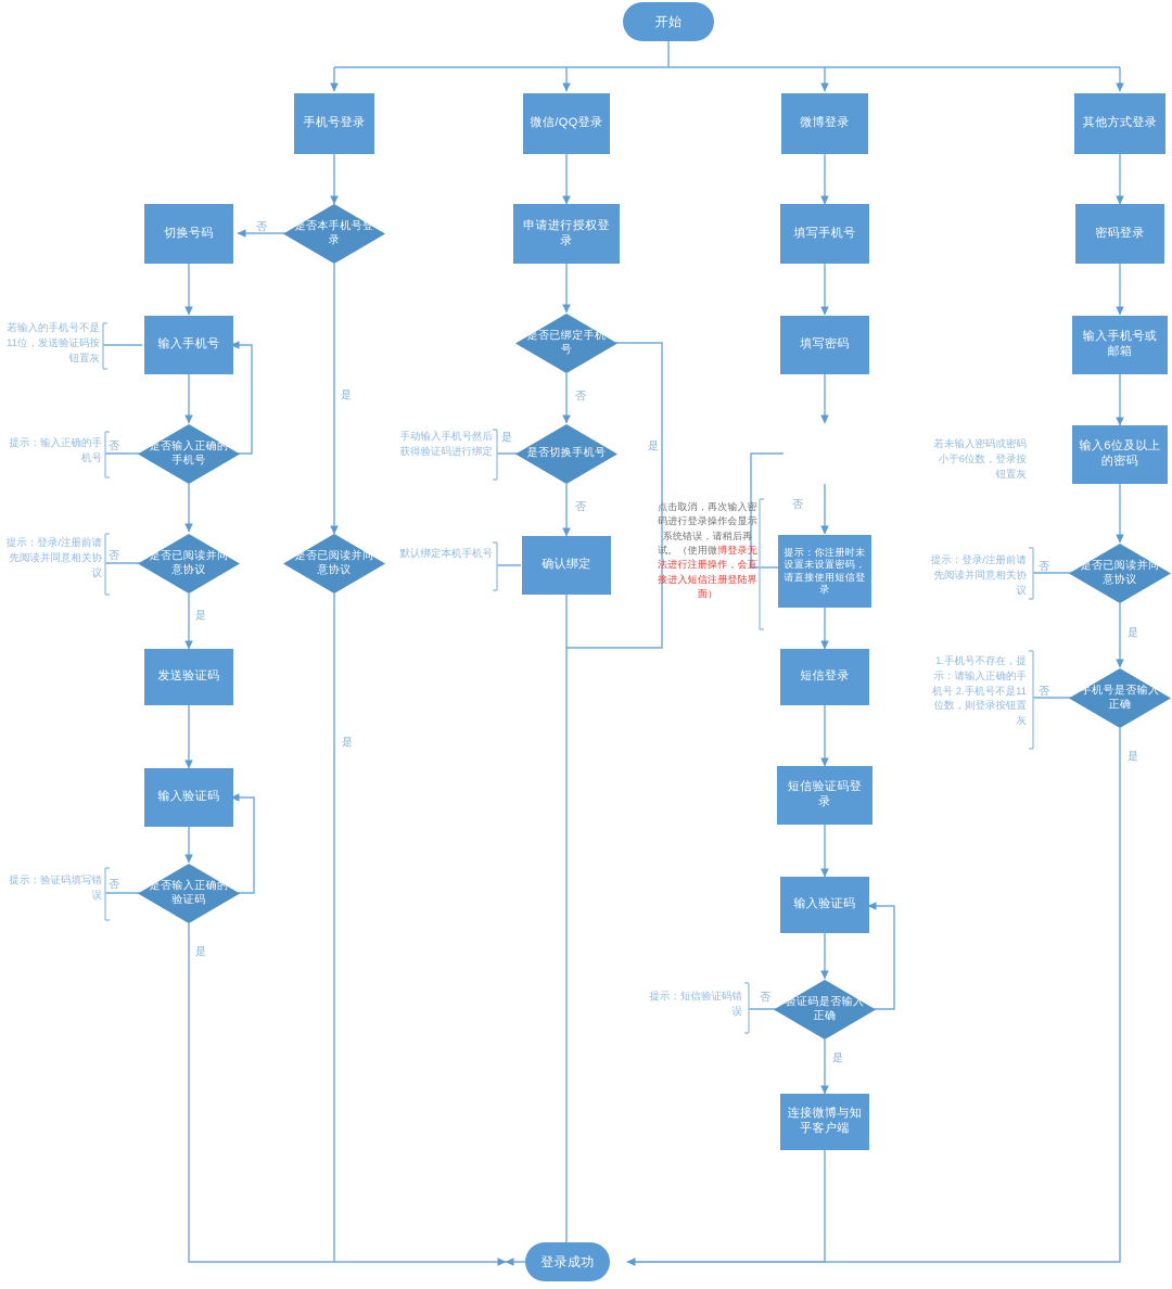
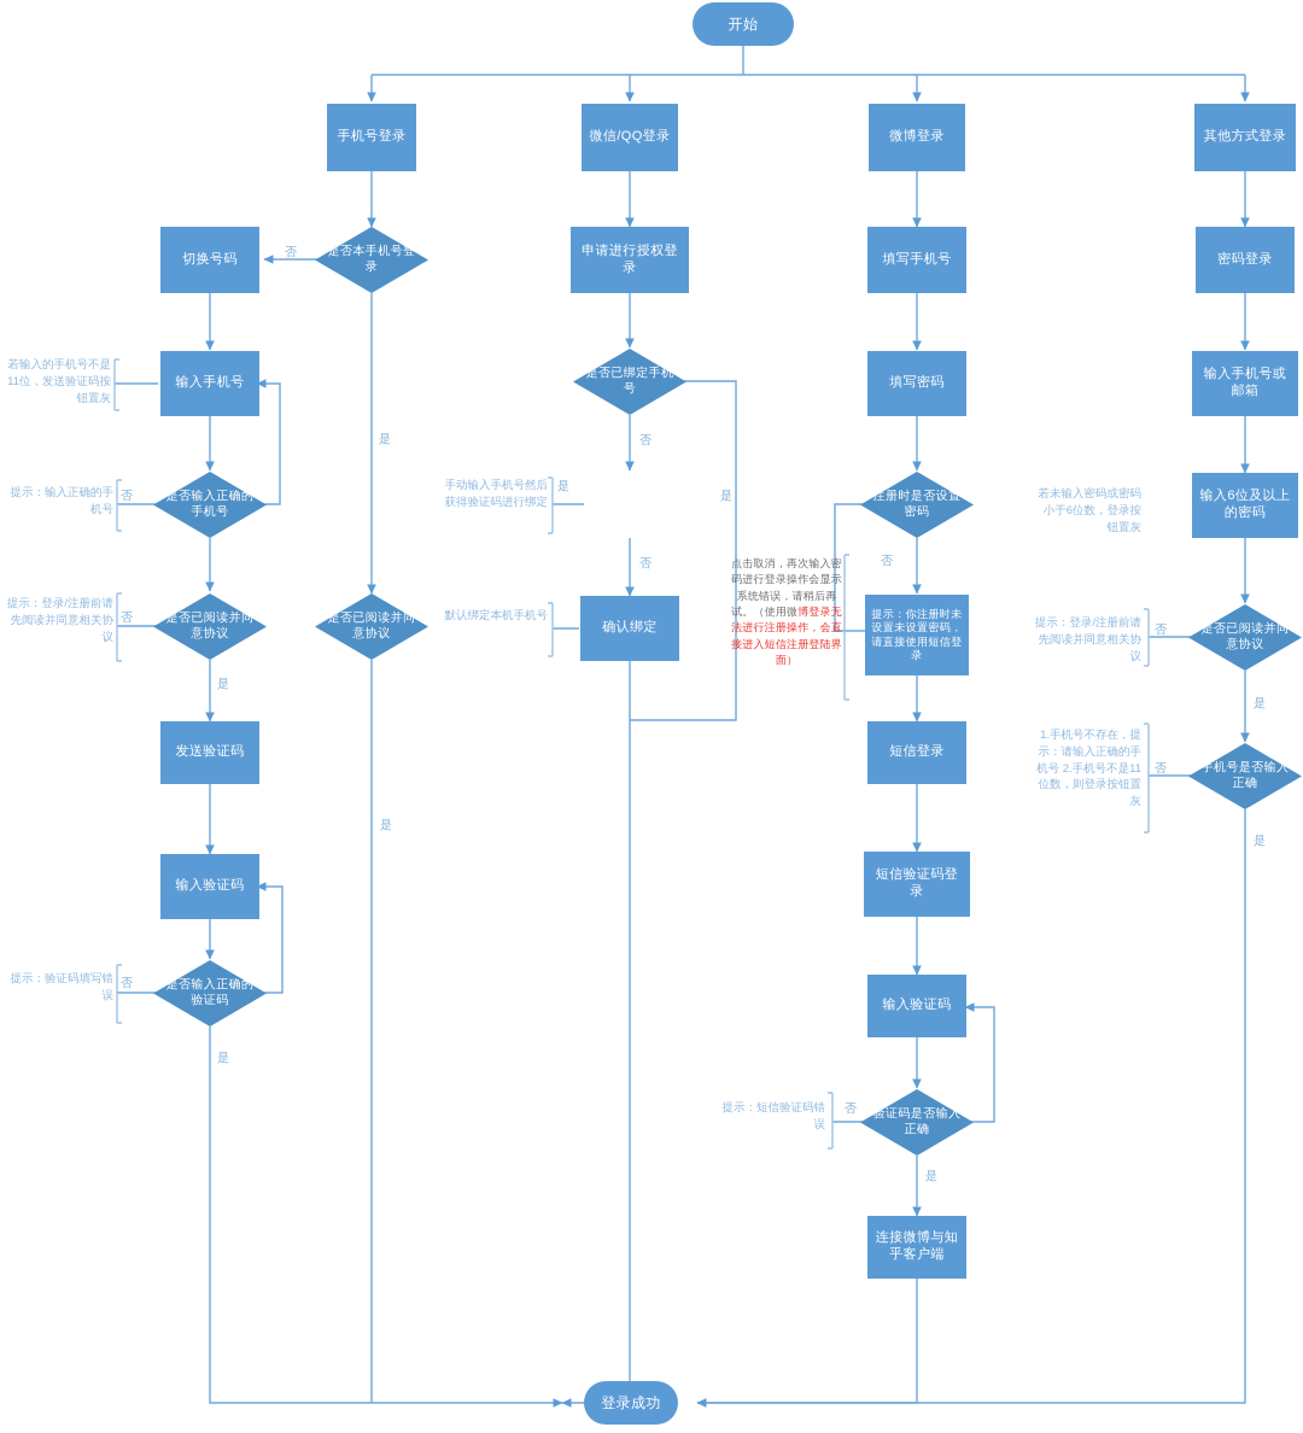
  开始
  手机号登录
  微信/QQ登录
  微博登录
  其他方式登录
  是否本手机号登录
  切换号码
  输入手机号
  是否输入正确的手机号
  是否已阅读并同意协议
  是否已阅读并同意协议
  发送验证码
  输入验证码
  是否输入正确的验证码
  申请进行授权登录
  是否已绑定手机号
- 是否切换手机号
  确认绑定
  填写手机号
  填写密码
+ 注册时是否设置密码
  提示：你注册时未设置未设置密码，请直接使用短信登录
  短信登录
  短信验证码登录
  输入验证码
  验证码是否输入正确
  连接微博与知乎客户端
  密码登录
  输入手机号或邮箱
  输入6位及以上的密码
  是否已阅读并同意协议
  手机号是否输入正确
  登录成功
  若输入的手机号不是11位，发送验证码按钮置灰
  提示：输入正确的手机号
  提示：登录/注册前请先阅读并同意相关协议
  提示：验证码填写错误
  手动输入手机号然后获得验证码进行绑定
  默认绑定本机手机号
  点击取消，再次输入密码进行登录操作会显示系统错误，请稍后再试。（使用微博登录无法进行注册操作，会直接进入短信注册登陆界面）
  提示：短信验证码错误
  若未输入密码或密码小于6位数，登录按钮置灰
  提示：登录/注册前请先阅读并同意相关协议
  1.手机号不存在，提示：请输入正确的手机号 2.手机号不是11位数，则登录按钮置灰
  否
  是
  否
  否
  是
  否
  是
  是
  否
  是
  是
  否
  否
  否
  是
  否
  是
  否
  是
